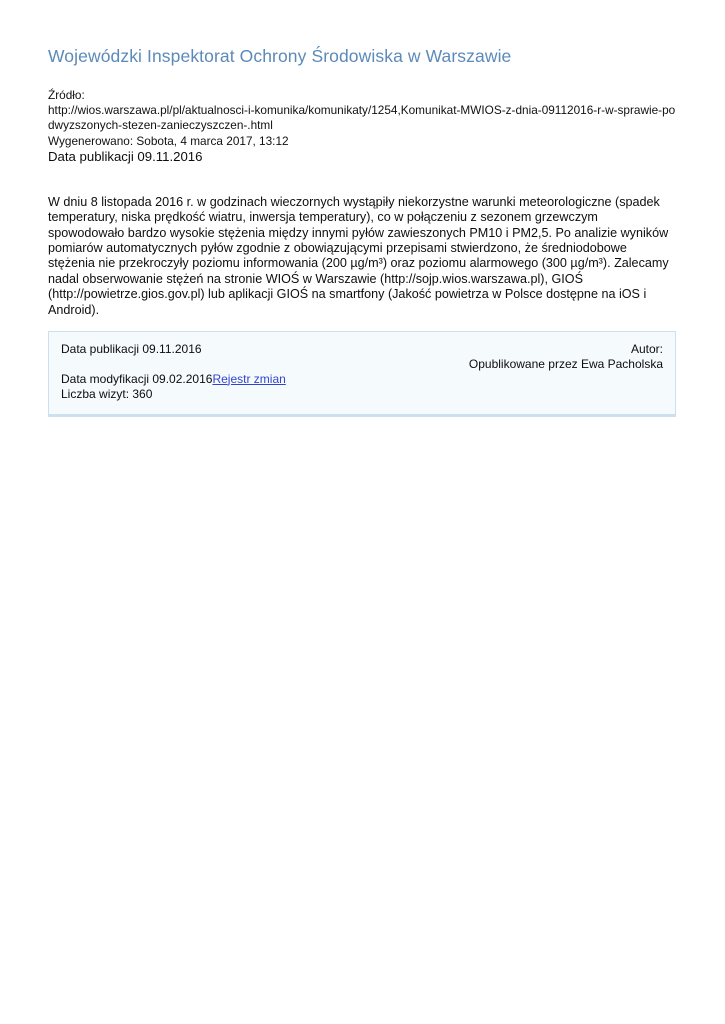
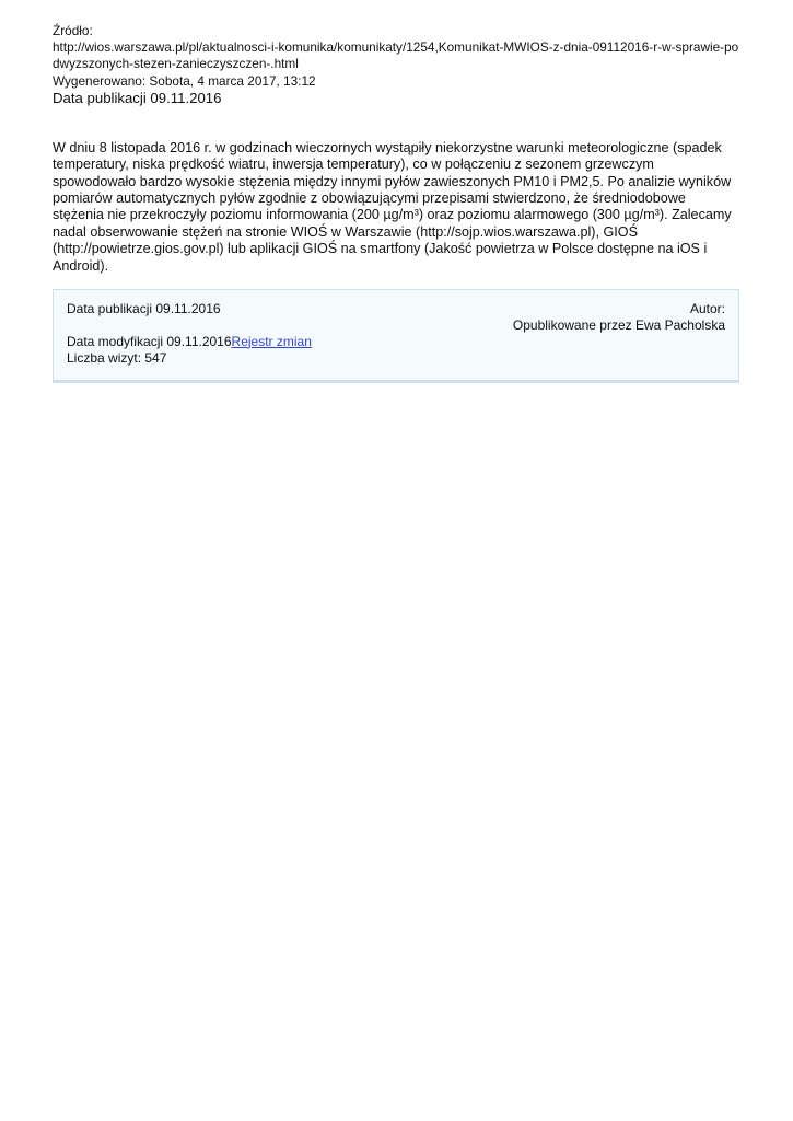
- Wojewódzki Inspektorat Ochrony Środowiska w Warszawie
  Źródło:
  http://wios.warszawa.pl/pl/aktualnosci-i-komunika/komunikaty/1254,Komunikat-MWIOS-z-dnia-09112016-r-w-sprawie-podwyzszonych-stezen-zanieczyszczen-.html
  Wygenerowano: Sobota, 4 marca 2017, 13:12
  Data publikacji 09.11.2016
  W dniu 8 listopada 2016 r. w godzinach wieczornych wystąpiły niekorzystne warunki meteorologiczne (spadek temperatury, niska prędkość wiatru, inwersja temperatury), co w połączeniu z sezonem grzewczym spowodowało bardzo wysokie stężenia między innymi pyłów zawieszonych PM10 i PM2,5. Po analizie wyników pomiarów automatycznych pyłów zgodnie z obowiązującymi przepisami stwierdzono, że średniodobowe stężenia nie przekroczyły poziomu informowania (200 µg/m³) oraz poziomu alarmowego (300 µg/m³). Zalecamy nadal obserwowanie stężeń na stronie WIOŚ w Warszawie (http://sojp.wios.warszawa.pl), GIOŚ (http://powietrze.gios.gov.pl) lub aplikacji GIOŚ na smartfony (Jakość powietrza w Polsce dostępne na iOS i Android).
  Data publikacji 09.11.2016
- Data modyfikacji 09.02.2016Rejestr zmian
+ Data modyfikacji 09.11.2016Rejestr zmian
- Liczba wizyt: 360
+ Liczba wizyt: 547
  Autor:
  Opublikowane przez Ewa Pacholska
